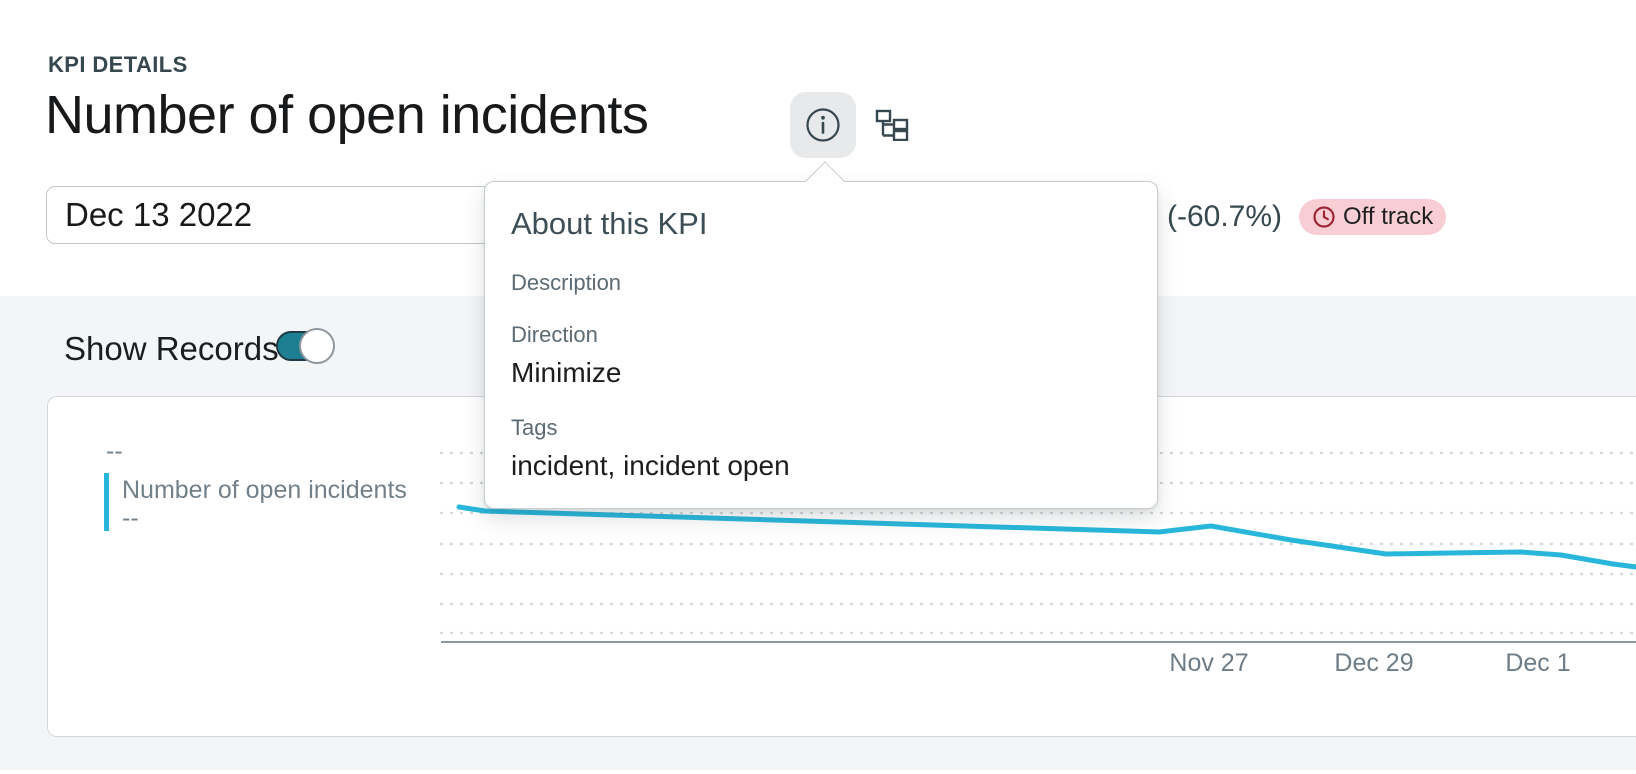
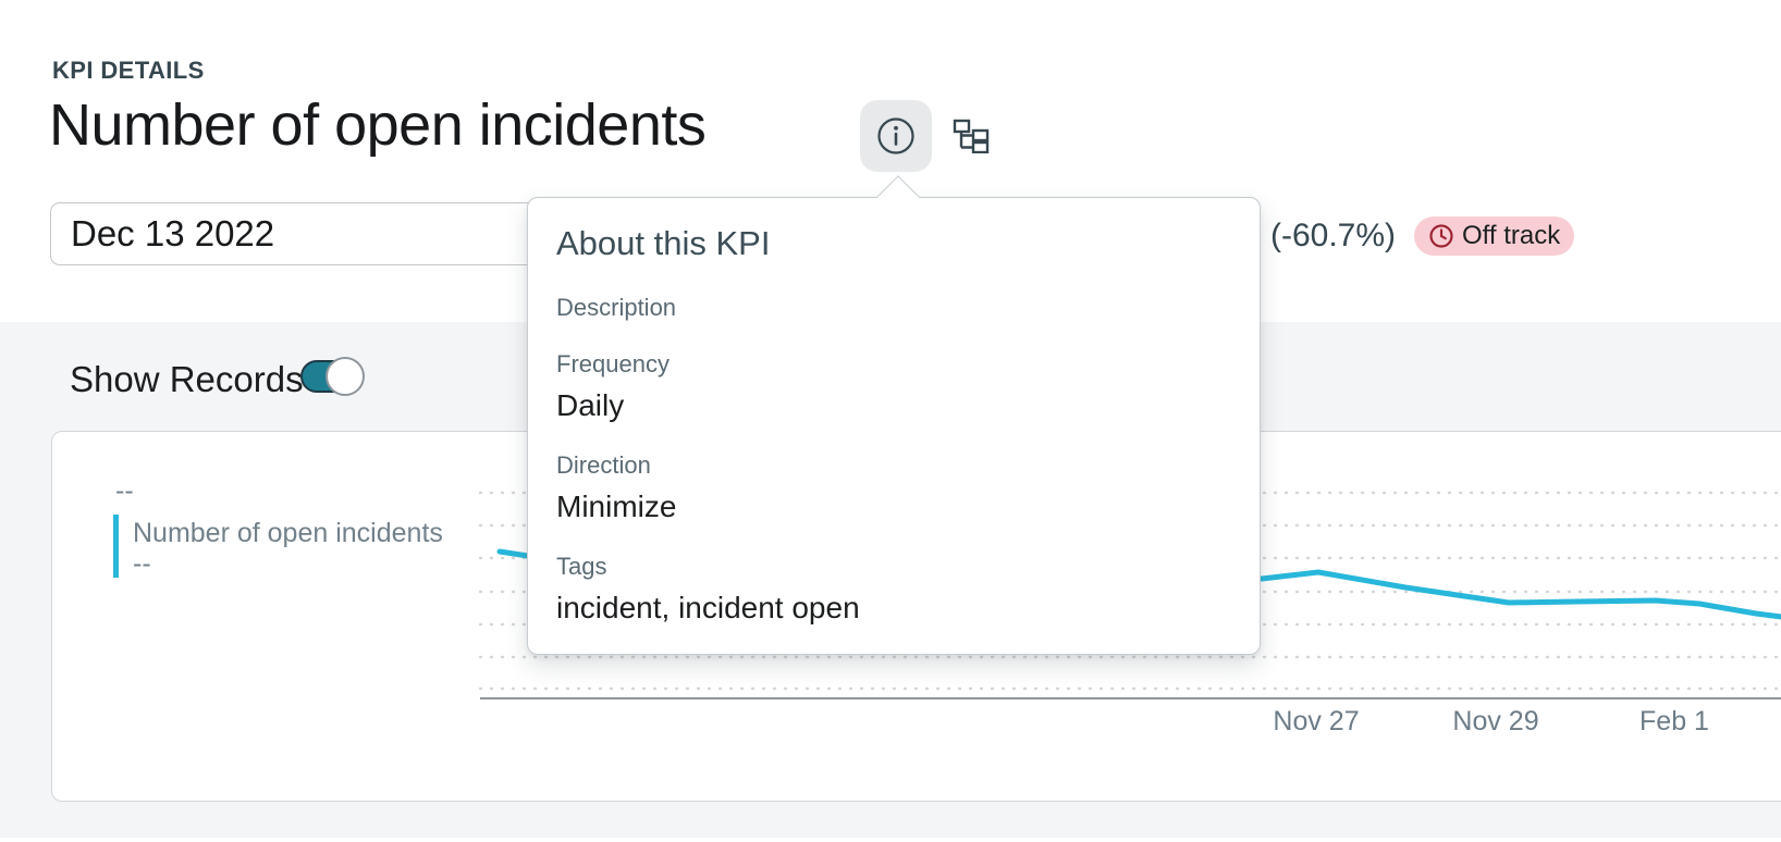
  KPI DETAILS
  Number of open incidents
  Dec 13 2022
  (-60.7%)
  Off track
  Show Records
  --
  Number of open incidents
  --
  Nov 27
- Dec 29
+ Nov 29
- Dec 1
+ Feb 1
  About this KPI
  Description
+ Frequency
+ Daily
  Direction
  Minimize
  Tags
  incident, incident open
